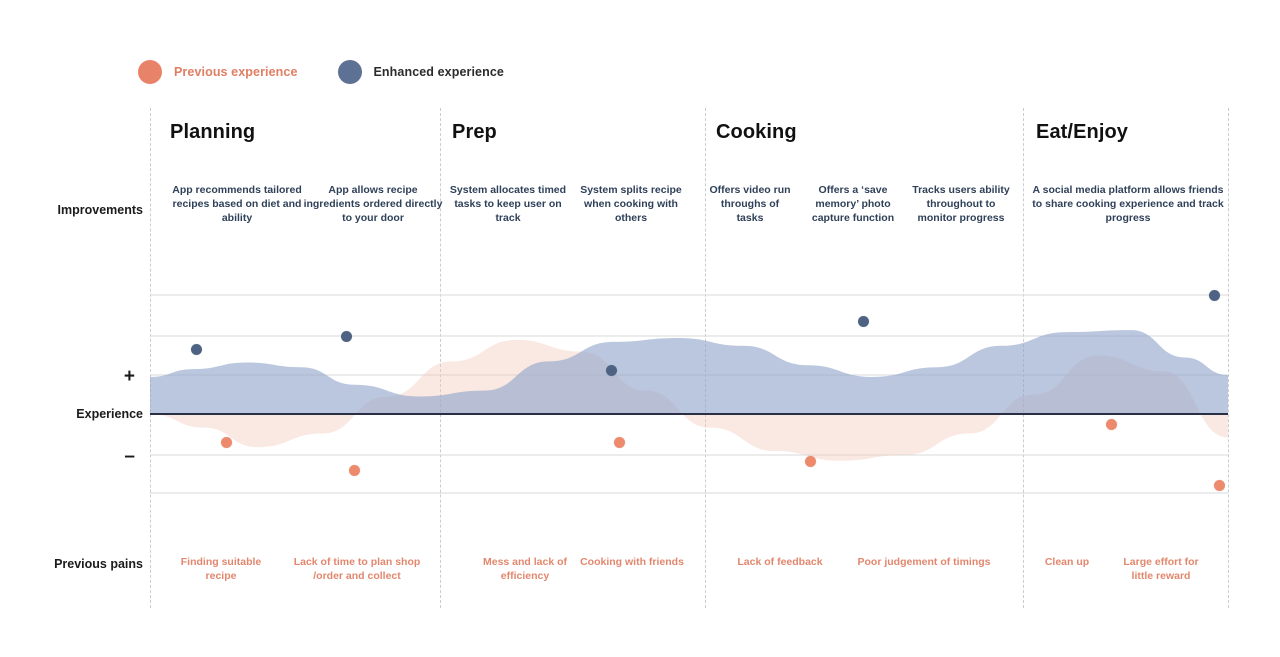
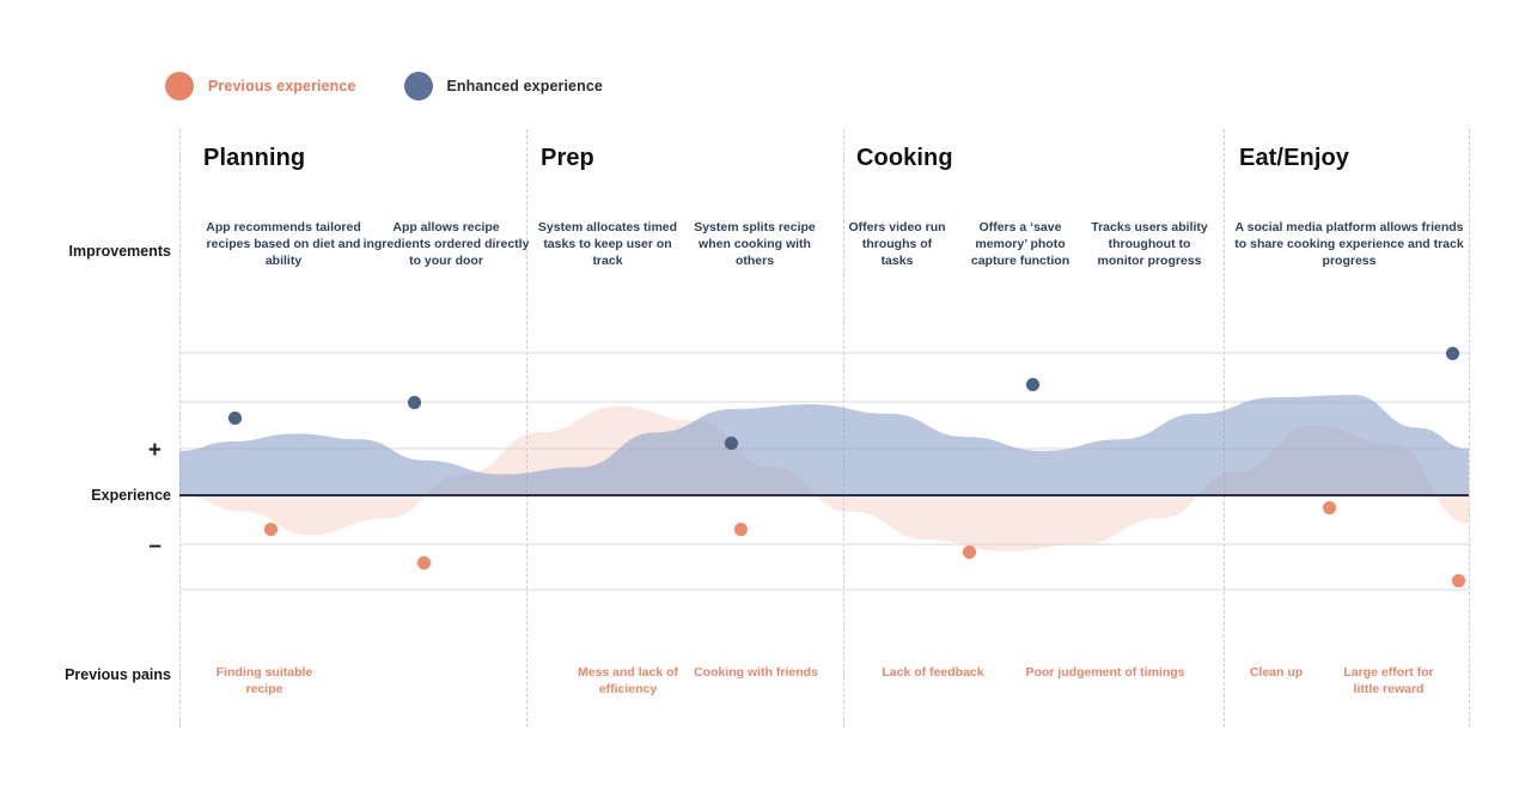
  Previous experience
  Enhanced experience
  Improvements
  Experience
  +
  –
  Previous pains
  Planning
  Prep
  Cooking
  Eat/Enjoy
  App recommends tailored recipes based on diet and ability
  App allows recipe ingredients ordered directly to your door
  System allocates timed tasks to keep user on track
  System splits recipe when cooking with others
  Offers video run throughs of tasks
  Offers a ‘save memory’ photo capture function
  Tracks users ability throughout to monitor progress
  A social media platform allows friends to share cooking experience and track progress
  Finding suitable recipe
- Lack of time to plan shop /order and collect
  Mess and lack of efficiency
  Cooking with friends
  Lack of feedback
  Poor judgement of timings
  Clean up
  Large effort for little reward
